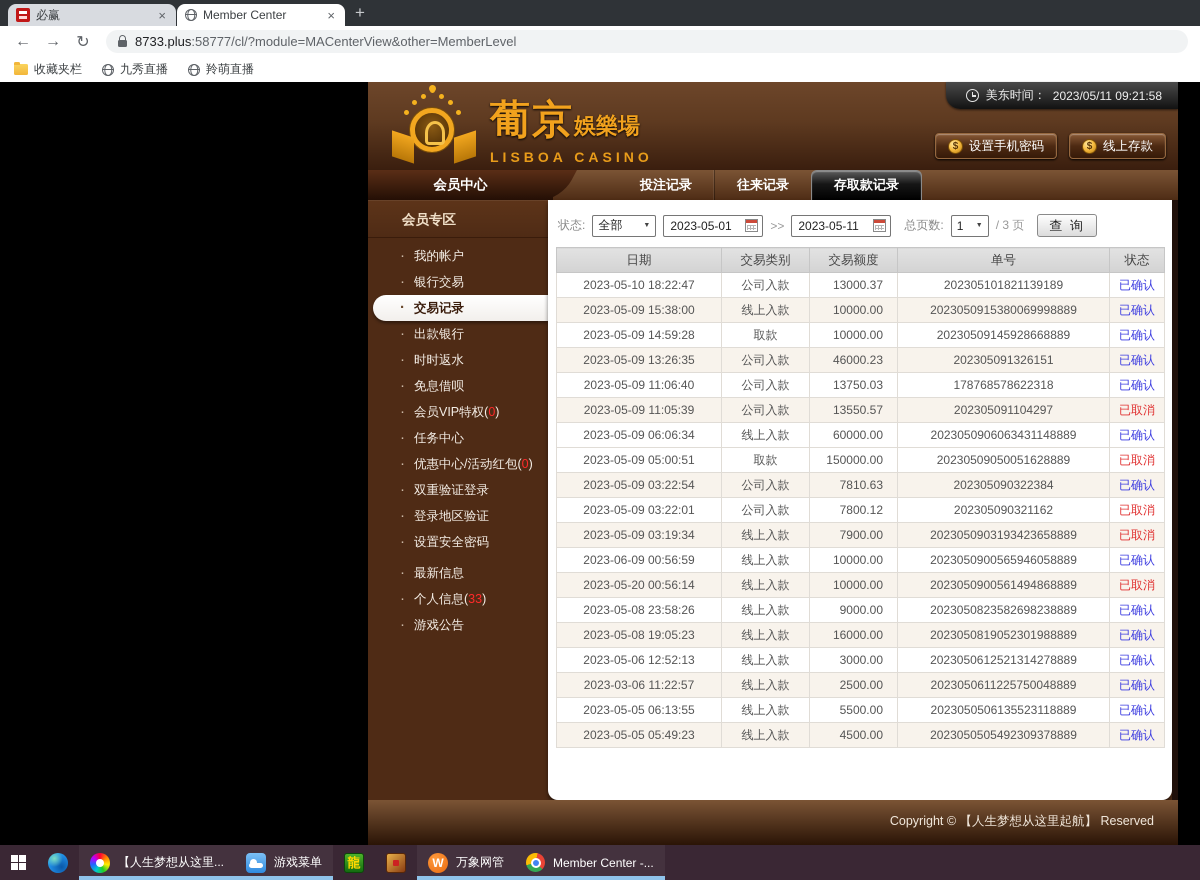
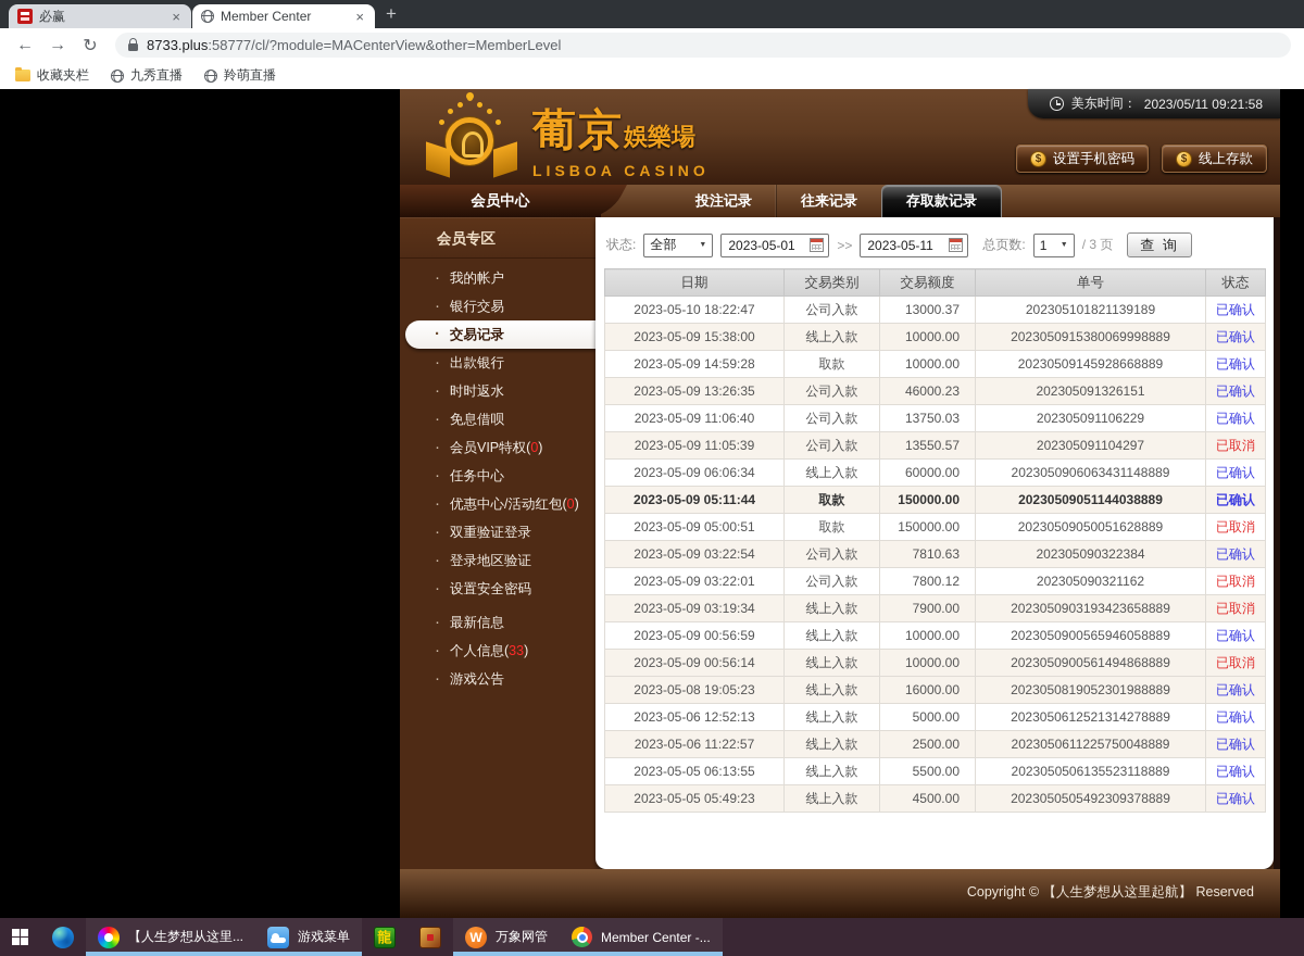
  必赢
  ×
  Member Center
  ×
  +
  ←
  →
  ↻
  8733.plus:58777/cl/?module=MACenterView&other=MemberLevel
  收藏夹栏
  九秀直播
  羚萌直播
  葡京娛樂場
  LISBOA CASINO
  美东时间：
  2023/05/11 09:21:58
  $
  设置手机密码
  $
  线上存款
  会员中心
  投注记录
  往来记录
  存取款记录
  会员专区
  ·
  我的帐户
  ·
  银行交易
  ·
  交易记录
  ·
  出款银行
  ·
  时时返水
  ·
  免息借呗
  ·
  会员VIP特权(0)
  ·
  任务中心
  ·
  优惠中心/活动红包(0)
  ·
  双重验证登录
  ·
  登录地区验证
  ·
  设置安全密码
  ·
  最新信息
  ·
  个人信息(33)
  ·
  游戏公告
  状态:
  全部
  2023-05-01
  >>
  2023-05-11
  总页数:
  1
  / 3 页
  查 询
  日期	交易类别	交易额度	单号	状态
  2023-05-10 18:22:47	公司入款	13000.37	202305101821139189	已确认
  2023-05-09 15:38:00	线上入款	10000.00	2023050915380069998889	已确认
  2023-05-09 14:59:28	取款	10000.00	20230509145928668889	已确认
  2023-05-09 13:26:35	公司入款	46000.23	202305091326151	已确认
- 2023-05-09 11:06:40	公司入款	13750.03	178768578622318	已确认
+ 2023-05-09 11:06:40	公司入款	13750.03	202305091106229	已确认
  2023-05-09 11:05:39	公司入款	13550.57	202305091104297	已取消
  2023-05-09 06:06:34	线上入款	60000.00	2023050906063431148889	已确认
+ 2023-05-09 05:11:44	取款	150000.00	20230509051144038889	已确认
  2023-05-09 05:00:51	取款	150000.00	20230509050051628889	已取消
  2023-05-09 03:22:54	公司入款	7810.63	202305090322384	已确认
  2023-05-09 03:22:01	公司入款	7800.12	202305090321162	已取消
  2023-05-09 03:19:34	线上入款	7900.00	2023050903193423658889	已取消
- 2023-06-09 00:56:59	线上入款	10000.00	2023050900565946058889	已确认
+ 2023-05-09 00:56:59	线上入款	10000.00	2023050900565946058889	已确认
- 2023-05-20 00:56:14	线上入款	10000.00	2023050900561494868889	已取消
+ 2023-05-09 00:56:14	线上入款	10000.00	2023050900561494868889	已取消
- 2023-05-08 23:58:26	线上入款	9000.00	2023050823582698238889	已确认
  2023-05-08 19:05:23	线上入款	16000.00	2023050819052301988889	已确认
- 2023-05-06 12:52:13	线上入款	3000.00	2023050612521314278889	已确认
+ 2023-05-06 12:52:13	线上入款	5000.00	2023050612521314278889	已确认
- 2023-03-06 11:22:57	线上入款	2500.00	2023050611225750048889	已确认
+ 2023-05-06 11:22:57	线上入款	2500.00	2023050611225750048889	已确认
  2023-05-05 06:13:55	线上入款	5500.00	2023050506135523118889	已确认
  2023-05-05 05:49:23	线上入款	4500.00	2023050505492309378889	已确认
  Copyright © 【人生梦想从这里起航】 Reserved
  【人生梦想从这里...
  游戏菜单
  龍
  W
  万象网管
  Member Center -...
